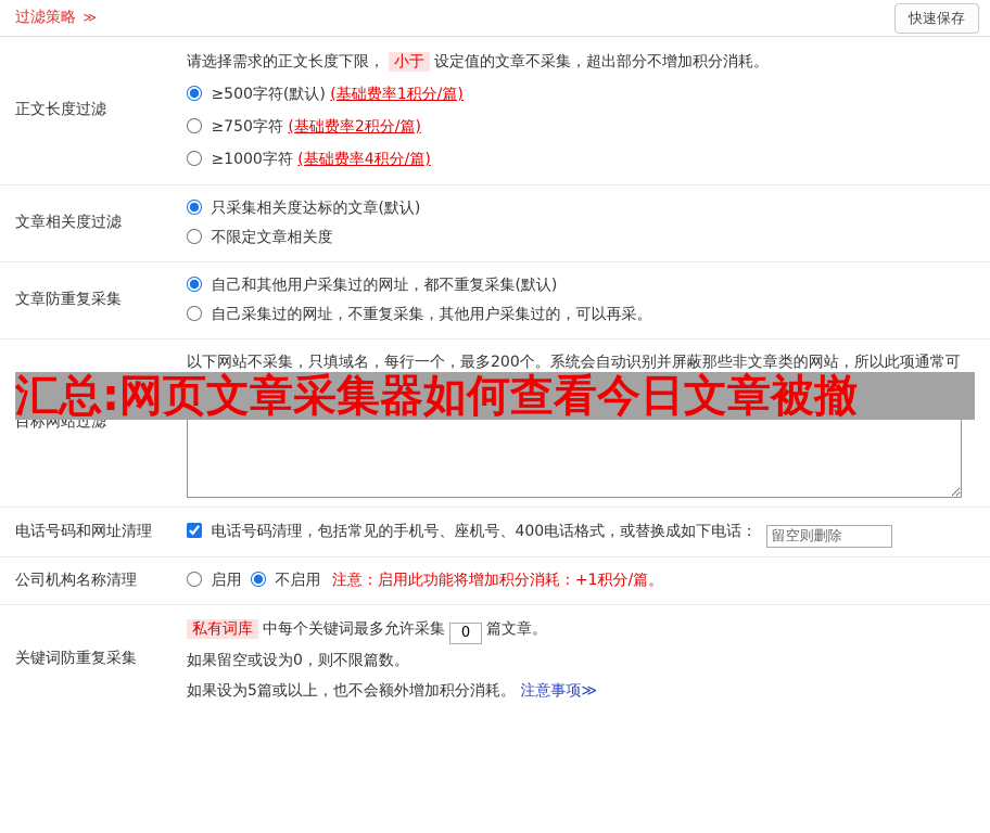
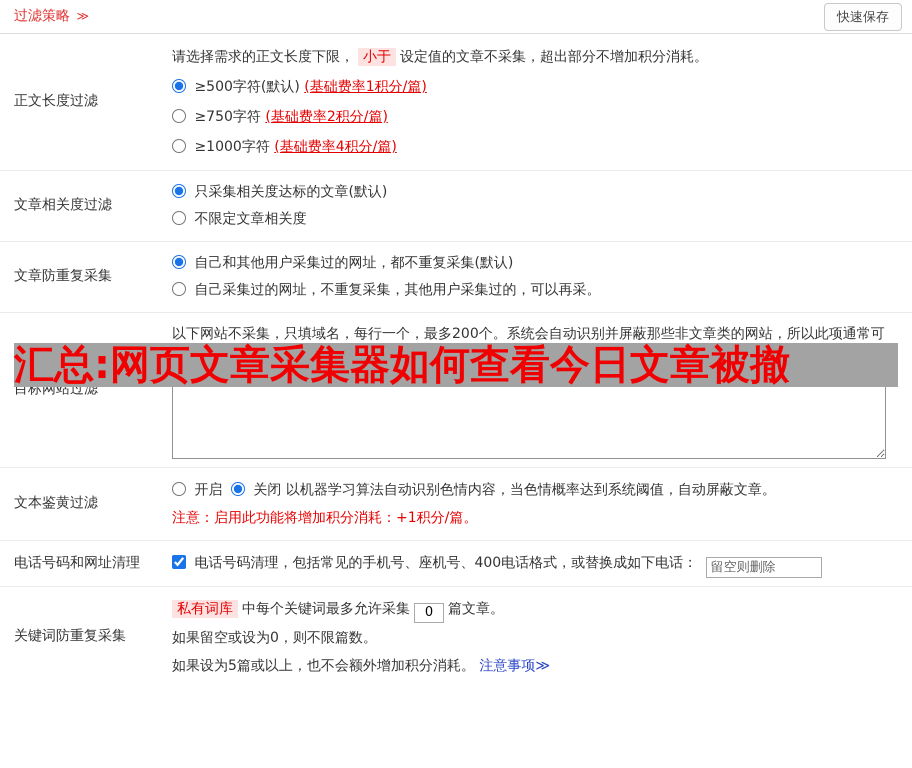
  过滤策略 ≫
  快速保存
  正文长度过滤
  请选择需求的正文长度下限， 小于 设定值的文章不采集，超出部分不增加积分消耗。
  ≥500字符(默认) (基础费率1积分/篇)
  ≥750字符 (基础费率2积分/篇)
  ≥1000字符 (基础费率4积分/篇)
  文章相关度过滤
  只采集相关度达标的文章(默认)
  不限定文章相关度
  文章防重复采集
  自己和其他用户采集过的网址，都不重复采集(默认)
  自己采集过的网址，不重复采集，其他用户采集过的，可以再采。
  目标网站过滤
  以下网站不采集，只填域名，每行一个，最多200个。系统会自动识别并屏蔽那些非文章类的网站，所以此项通常可
+ 文本鉴黄过滤
+ 开启 关闭 以机器学习算法自动识别色情内容，当色情概率达到系统阈值，自动屏蔽文章。
+ 注意：启用此功能将增加积分消耗：+1积分/篇。
  电话号码和网址清理
  电话号码清理，包括常见的手机号、座机号、400电话格式，或替换成如下电话： 留空则删除
- 公司机构名称清理
- 启用 不启用 注意：启用此功能将增加积分消耗：+1积分/篇。
  关键词防重复采集
  私有词库 中每个关键词最多允许采集 0 篇文章。
  如果留空或设为0，则不限篇数。
  如果设为5篇或以上，也不会额外增加积分消耗。 注意事项≫
  汇总:网页文章采集器如何查看今日文章被撤
